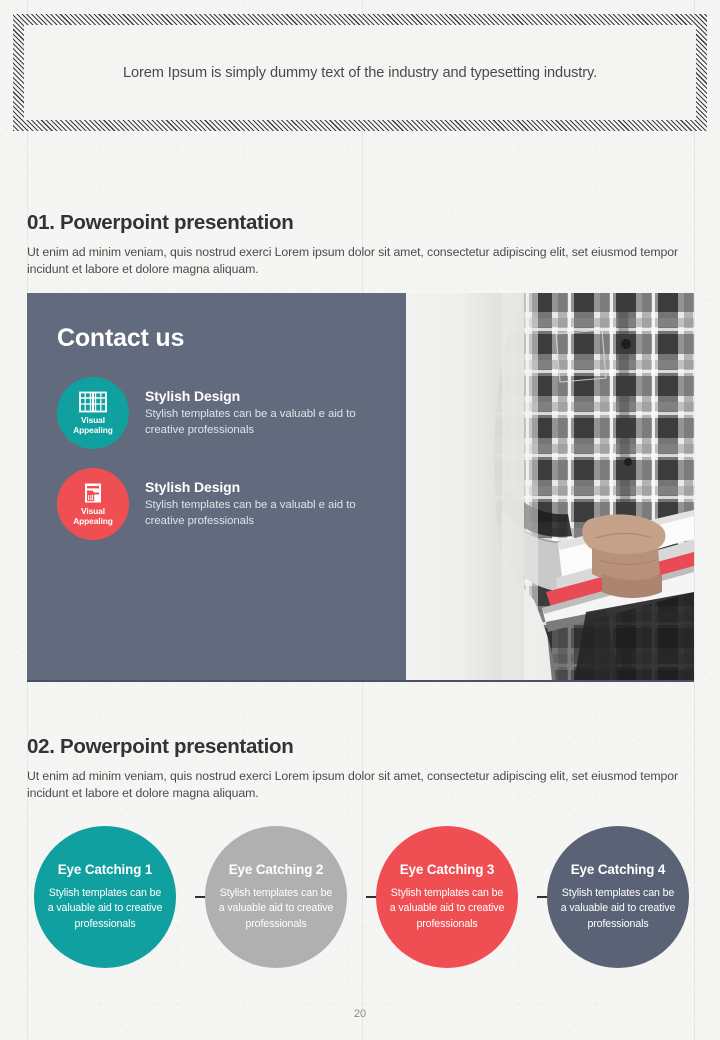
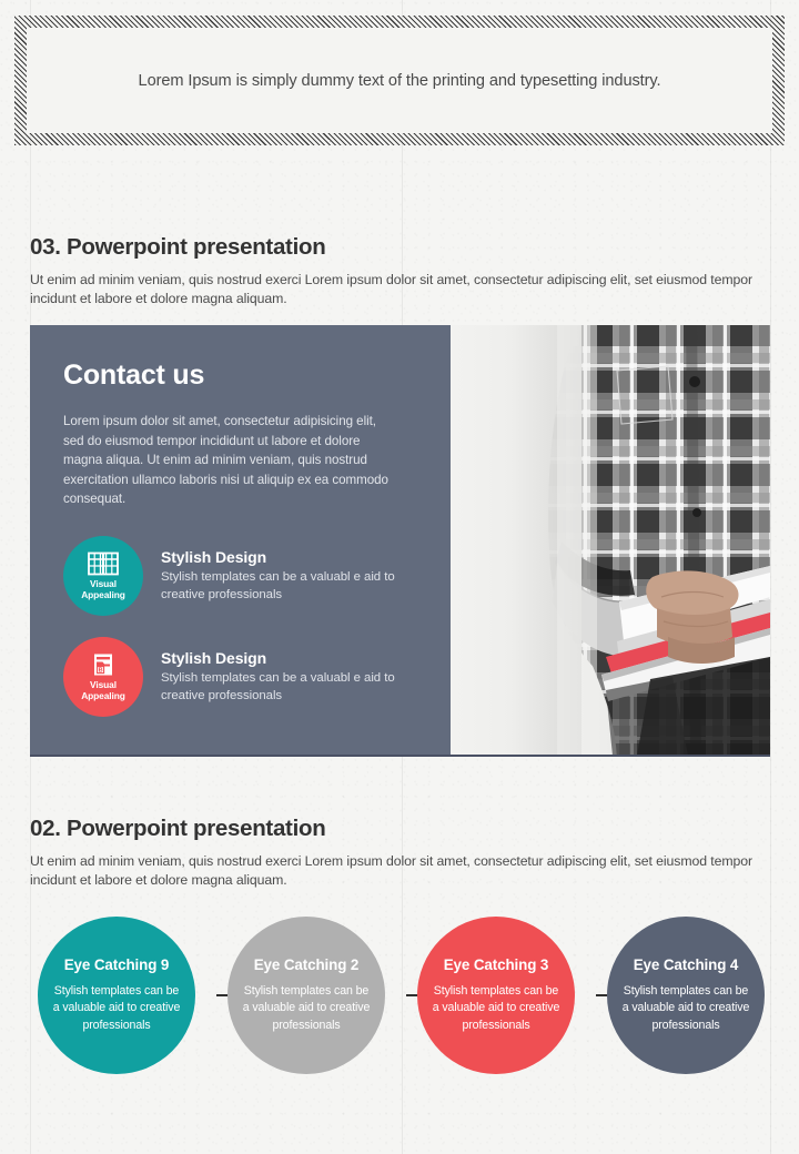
- Lorem Ipsum is simply dummy text of the industry and typesetting industry.
+ Lorem Ipsum is simply dummy text of the printing and typesetting industry.
- 01. Powerpoint presentation
+ 03. Powerpoint presentation
  Ut enim ad minim veniam, quis nostrud exerci Lorem ipsum dolor sit amet, consectetur adipiscing elit, set eiusmod tempor incidunt et labore et dolore magna aliquam.
  Contact us
+ Lorem ipsum dolor sit amet, consectetur adipisicing elit, sed do eiusmod tempor incididunt ut labore et dolore magna aliqua. Ut enim ad minim veniam, quis nostrud exercitation ullamco laboris nisi ut aliquip ex ea commodo consequat.
  Visual
  Appealing
  Stylish Design
  Stylish templates can be a valuabl e aid to creative professionals
  Visual
  Appealing
  Stylish Design
  Stylish templates can be a valuabl e aid to creative professionals
  02. Powerpoint presentation
  Ut enim ad minim veniam, quis nostrud exerci Lorem ipsum dolor sit amet, consectetur adipiscing elit, set eiusmod tempor incidunt et labore et dolore magna aliquam.
- Eye Catching 1
+ Eye Catching 9
  Stylish templates can be a valuable aid to creative professionals
  Eye Catching 2
  Stylish templates can be a valuable aid to creative professionals
  Eye Catching 3
  Stylish templates can be a valuable aid to creative professionals
  Eye Catching 4
  Stylish templates can be a valuable aid to creative professionals
- 20
